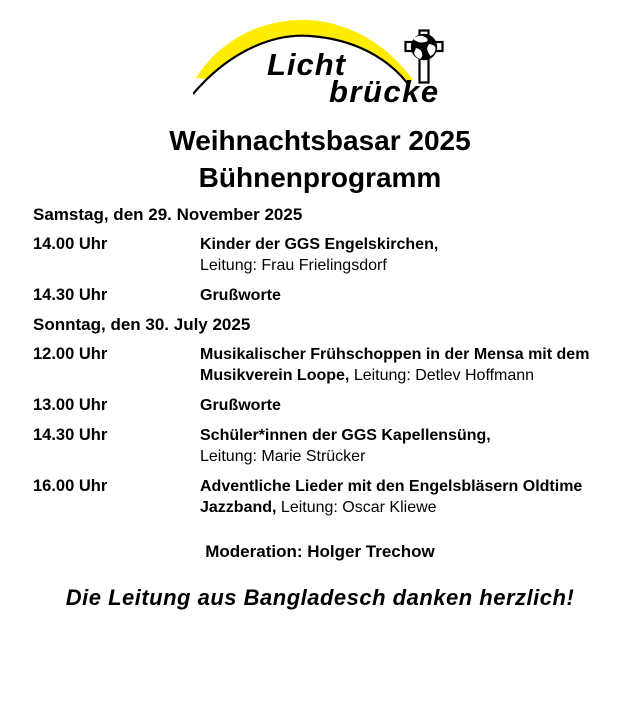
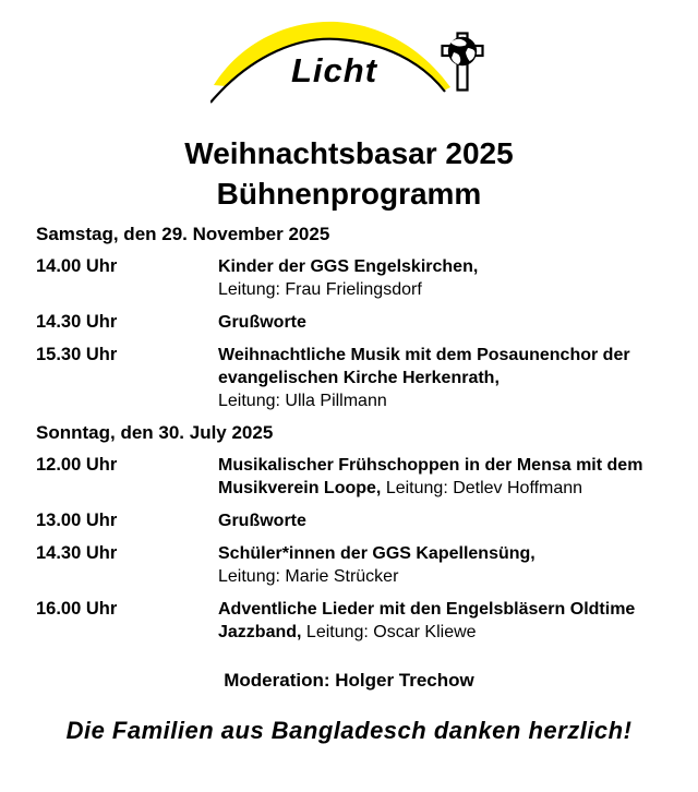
  Licht
- brücke
  Weihnachtsbasar 2025
  Bühnenprogramm
  Samstag, den 29. November 2025
  14.00 Uhr
  Kinder der GGS Engelskirchen,
  Leitung: Frau Frielingsdorf
  14.30 Uhr
  Grußworte
+ 15.30 Uhr
+ Weihnachtliche Musik mit dem Posaunenchor der
+ evangelischen Kirche Herkenrath,
+ Leitung: Ulla Pillmann
  Sonntag, den 30. July 2025
  12.00 Uhr
  Musikalischer Frühschoppen in der Mensa mit dem
  Musikverein Loope, Leitung: Detlev Hoffmann
  13.00 Uhr
  Grußworte
  14.30 Uhr
  Schüler*innen der GGS Kapellensüng,
  Leitung: Marie Strücker
  16.00 Uhr
  Adventliche Lieder mit den Engelsbläsern Oldtime
  Jazzband, Leitung: Oscar Kliewe
  Moderation: Holger Trechow
- Die Leitung aus Bangladesch danken herzlich!
+ Die Familien aus Bangladesch danken herzlich!
